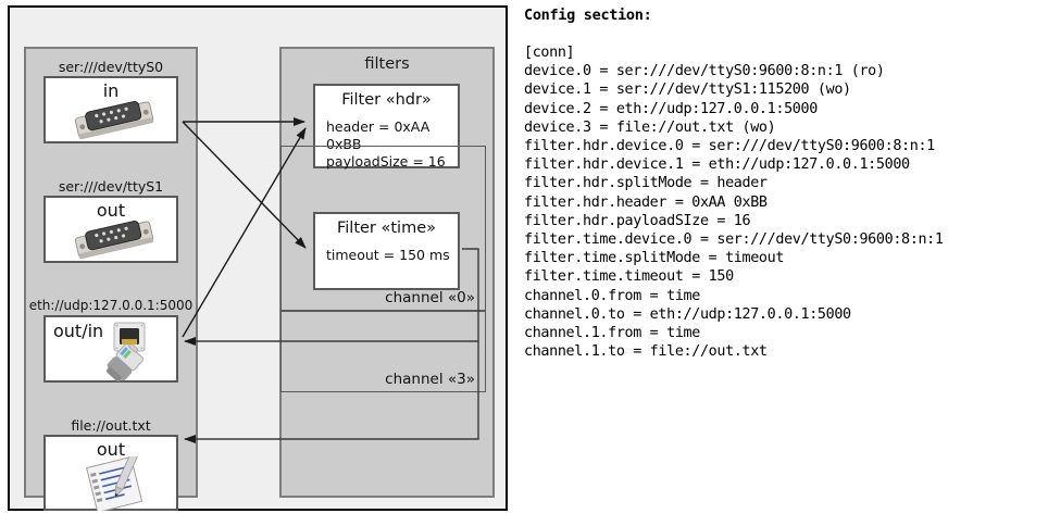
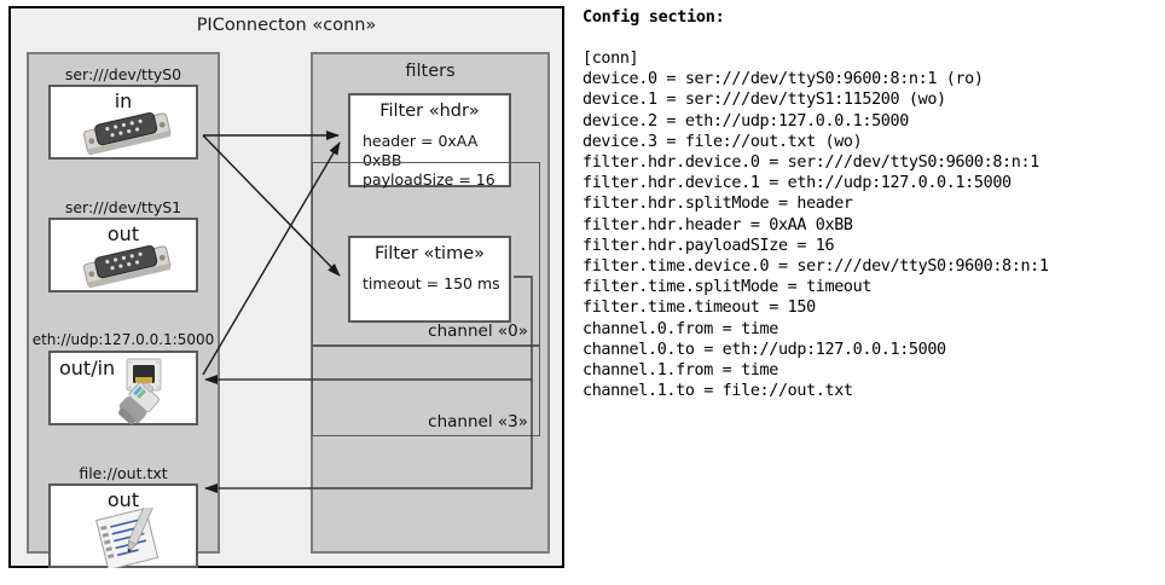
+ PIConnecton «conn»
  ser:///dev/ttyS0
  in
  ser:///dev/ttyS1
  out
  eth://udp:127.0.0.1:5000
  out/in
  file://out.txt
  out
  filters
  Filter «hdr»
  header = 0xAA 0xBB
  payloadSize = 16
  Filter «time»
  timeout = 150 ms
  channel «0»
  channel «3»
  Config section:
  [conn]
  device.0 = ser:///dev/ttyS0:9600:8:n:1 (ro)
  device.1 = ser:///dev/ttyS1:115200 (wo)
  device.2 = eth://udp:127.0.0.1:5000
  device.3 = file://out.txt (wo)
  filter.hdr.device.0 = ser:///dev/ttyS0:9600:8:n:1
  filter.hdr.device.1 = eth://udp:127.0.0.1:5000
  filter.hdr.splitMode = header
  filter.hdr.header = 0xAA 0xBB
  filter.hdr.payloadSIze = 16
  filter.time.device.0 = ser:///dev/ttyS0:9600:8:n:1
  filter.time.splitMode = timeout
  filter.time.timeout = 150
  channel.0.from = time
  channel.0.to = eth://udp:127.0.0.1:5000
  channel.1.from = time
  channel.1.to = file://out.txt
